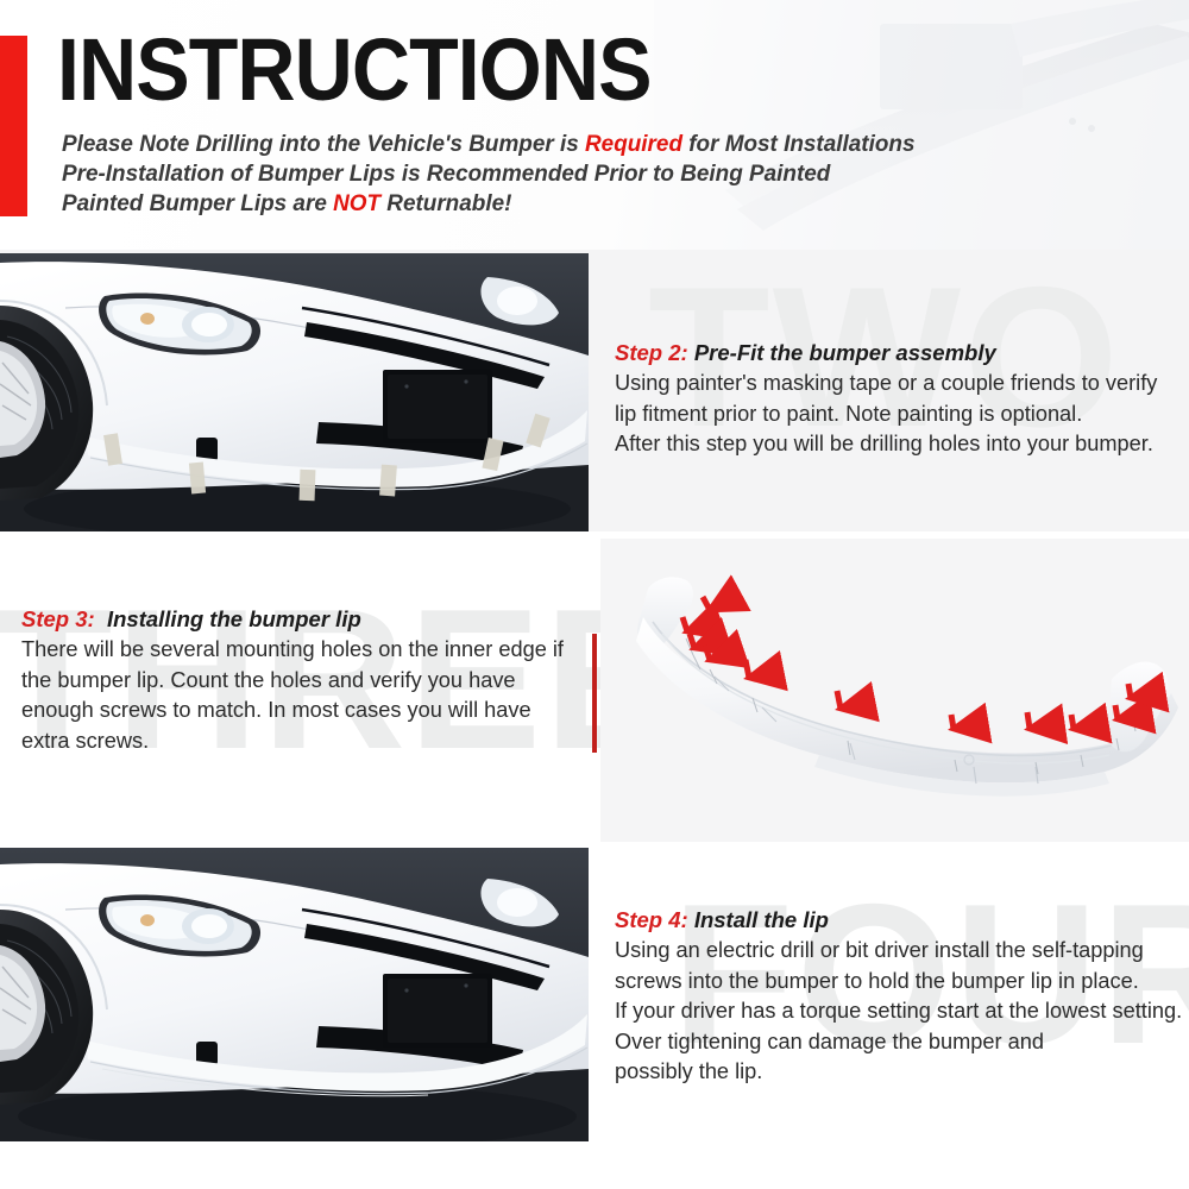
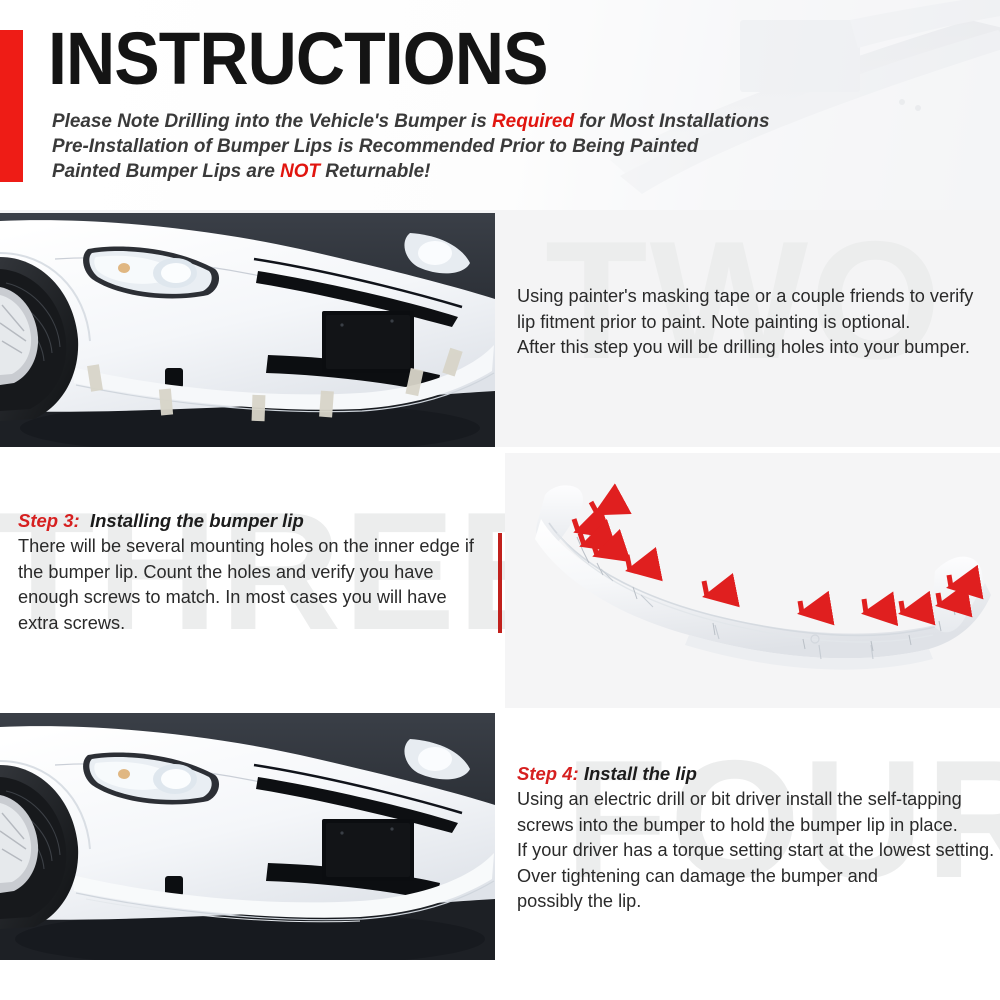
  INSTRUCTIONS
  Please Note Drilling into the Vehicle's Bumper is Required for Most Installations
  Pre-Installation of Bumper Lips is Recommended Prior to Being Painted
  Painted Bumper Lips are NOT Returnable!
  TWO
- Step 2: Pre-Fit the bumper assembly
  Using painter's masking tape or a couple friends to verify
  lip fitment prior to paint. Note painting is optional.
  After this step you will be drilling holes into your bumper.
  THRE
  Step 3: Installing the bumper lip
  There will be several mounting holes on the inner edge if
  the bumper lip. Count the holes and verify you have
  enough screws to match. In most cases you will have
  extra screws.
  FOUR
  Step 4: Install the lip
  Using an electric drill or bit driver install the self-tapping
  screws into the bumper to hold the bumper lip in place.
  If your driver has a torque setting start at the lowest setting.
  Over tightening can damage the bumper and
  possibly the lip.
